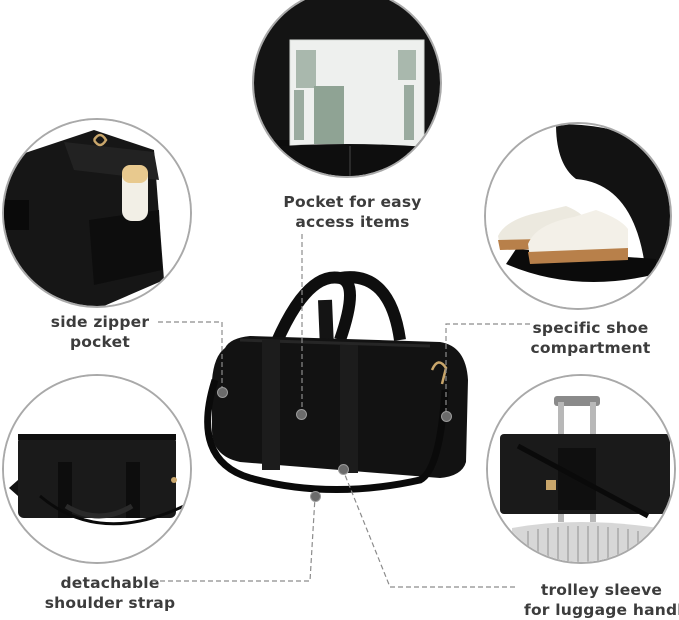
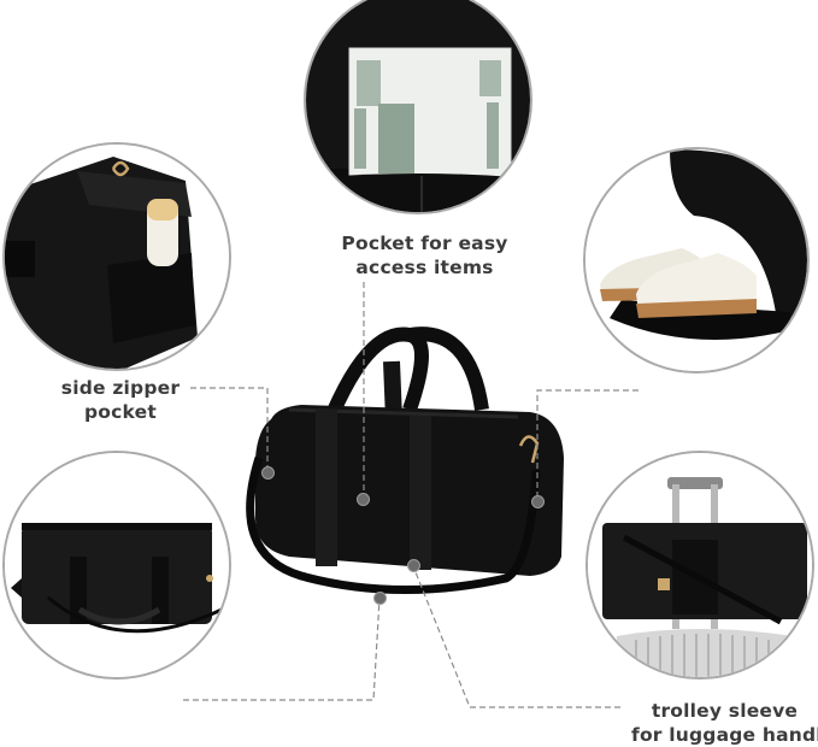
  Pocket for easy
  access items
  side zipper
  pocket
- specific shoe
- compartment
- detachable
- shoulder strap
  trolley sleeve
  for luggage hand
